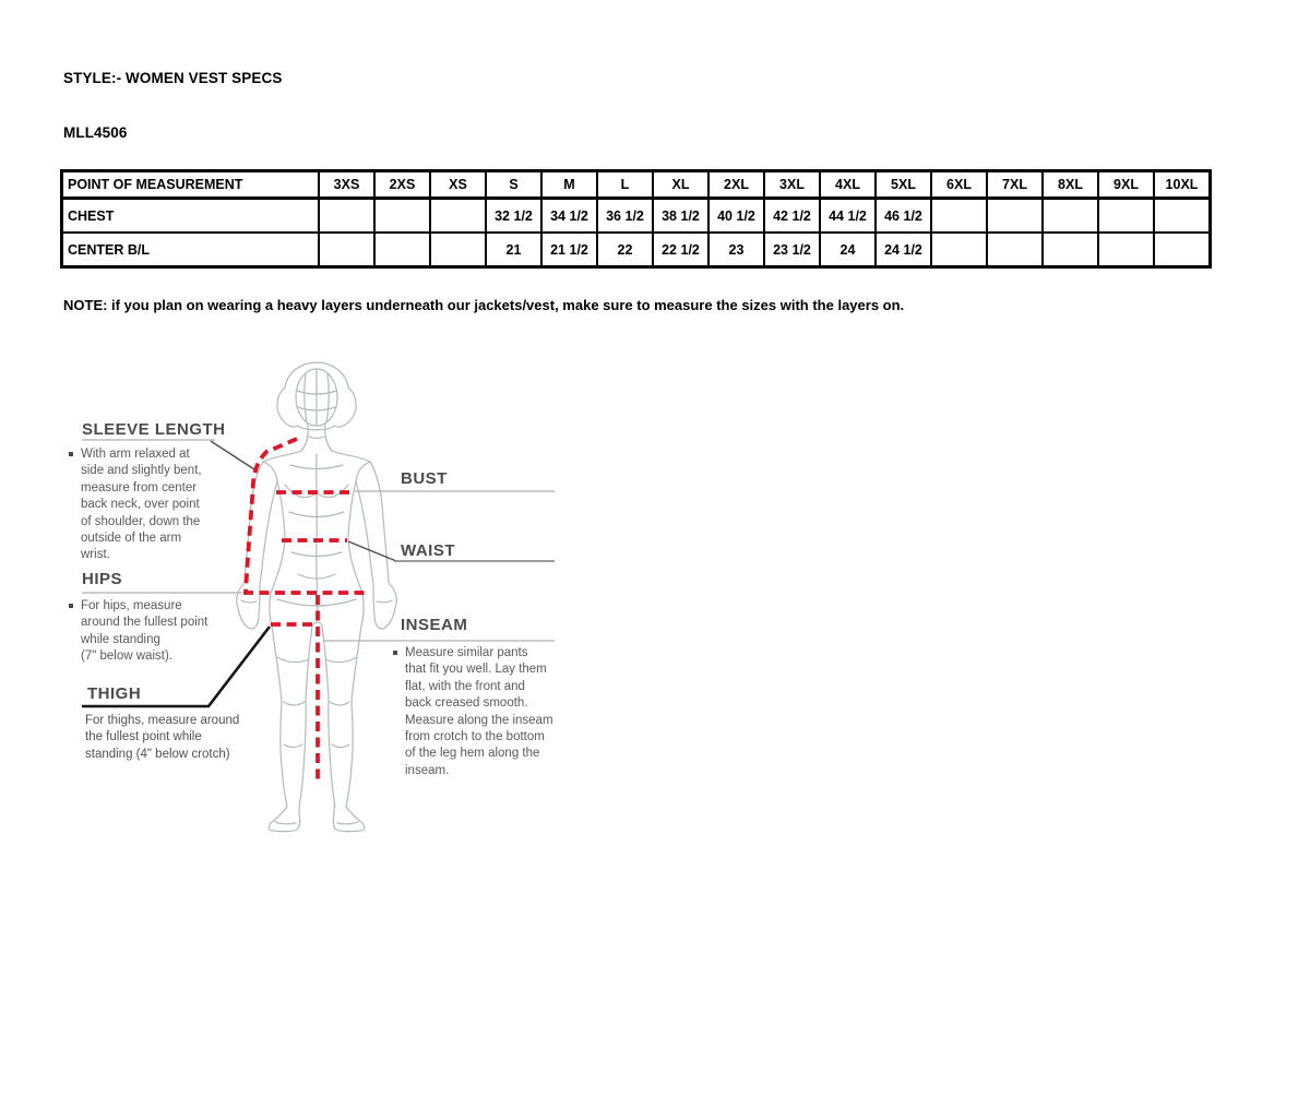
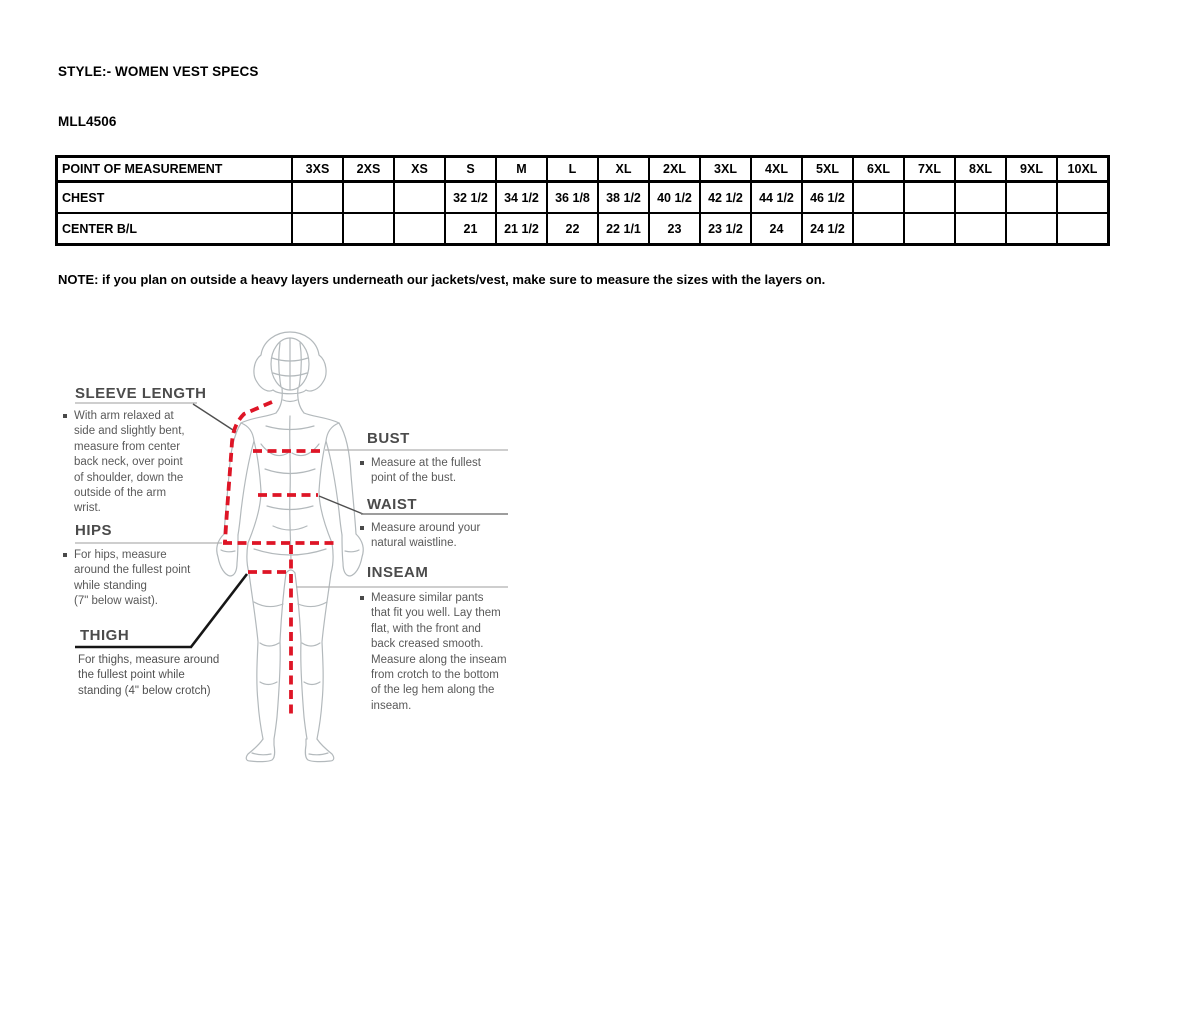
  STYLE:- WOMEN VEST SPECS
  MLL4506
  POINT OF MEASUREMENT	3XS	2XS	XS	S	M	L	XL	2XL	3XL	4XL	5XL	6XL	7XL	8XL	9XL	10XL
- CHEST				32 1/2	34 1/2	36 1/2	38 1/2	40 1/2	42 1/2	44 1/2	46 1/2
+ CHEST				32 1/2	34 1/2	36 1/8	38 1/2	40 1/2	42 1/2	44 1/2	46 1/2
- CENTER B/L				21	21 1/2	22	22 1/2	23	23 1/2	24	24 1/2
+ CENTER B/L				21	21 1/2	22	22 1/1	23	23 1/2	24	24 1/2
- NOTE: if you plan on wearing a heavy layers underneath our jackets/vest, make sure to measure the sizes with the layers on.
+ NOTE: if you plan on outside a heavy layers underneath our jackets/vest, make sure to measure the sizes with the layers on.
  SLEEVE LENGTH
  With arm relaxed at
  side and slightly bent,
  measure from center
  back neck, over point
  of shoulder, down the
  outside of the arm
  wrist.
  HIPS
  For hips, measure
  around the fullest point
  while standing
  (7" below waist).
  THIGH
  For thighs, measure around
  the fullest point while
  standing (4" below crotch)
  BUST
+ Measure at the fullest
+ point of the bust.
  WAIST
+ Measure around your
+ natural waistline.
  INSEAM
  Measure similar pants
  that fit you well. Lay them
  flat, with the front and
  back creased smooth.
  Measure along the inseam
  from crotch to the bottom
  of the leg hem along the
  inseam.
